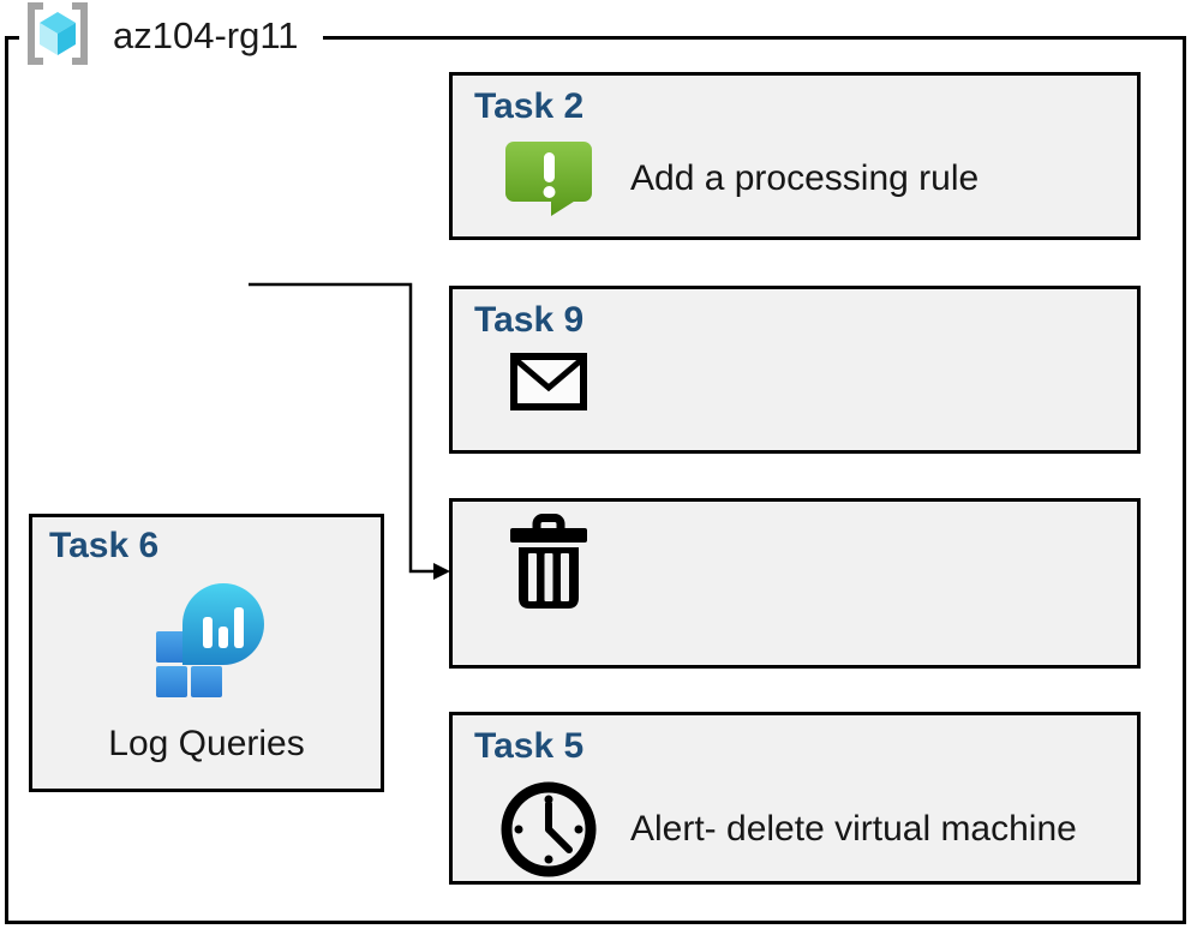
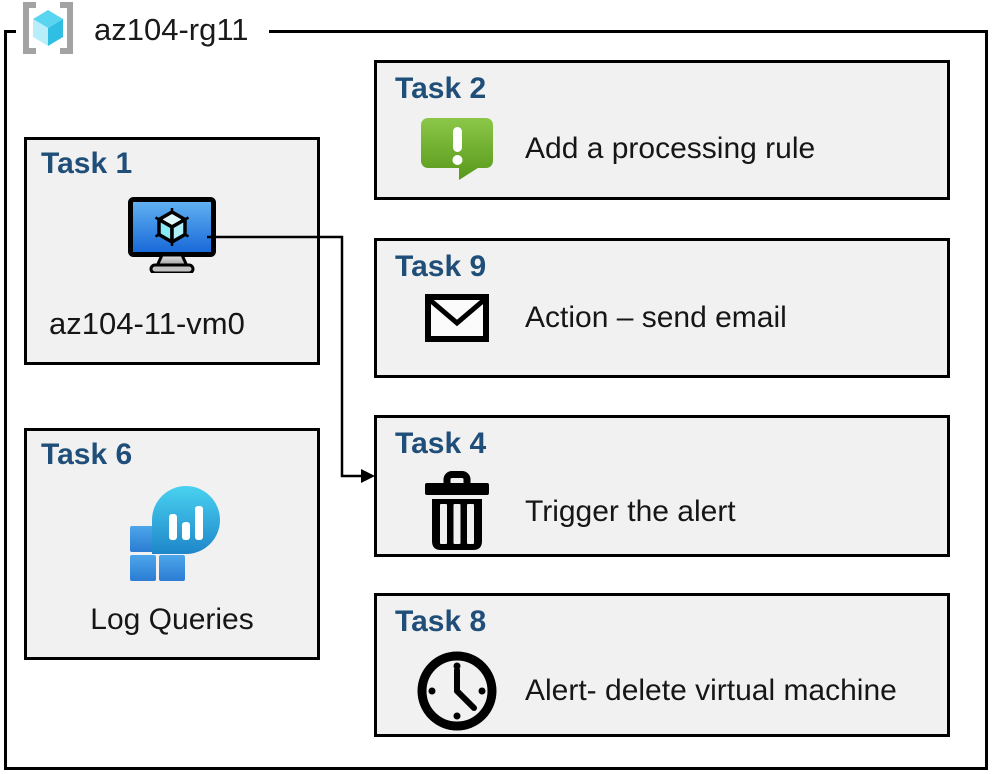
  az104-rg11
+ Task 1
+ az104-11-vm0
  Task 6
  Log Queries
  Task 2
  Add a processing rule
  Task 9
+ Action – send email
+ Task 4
+ Trigger the alert
- Task 5
+ Task 8
  Alert- delete virtual machine
